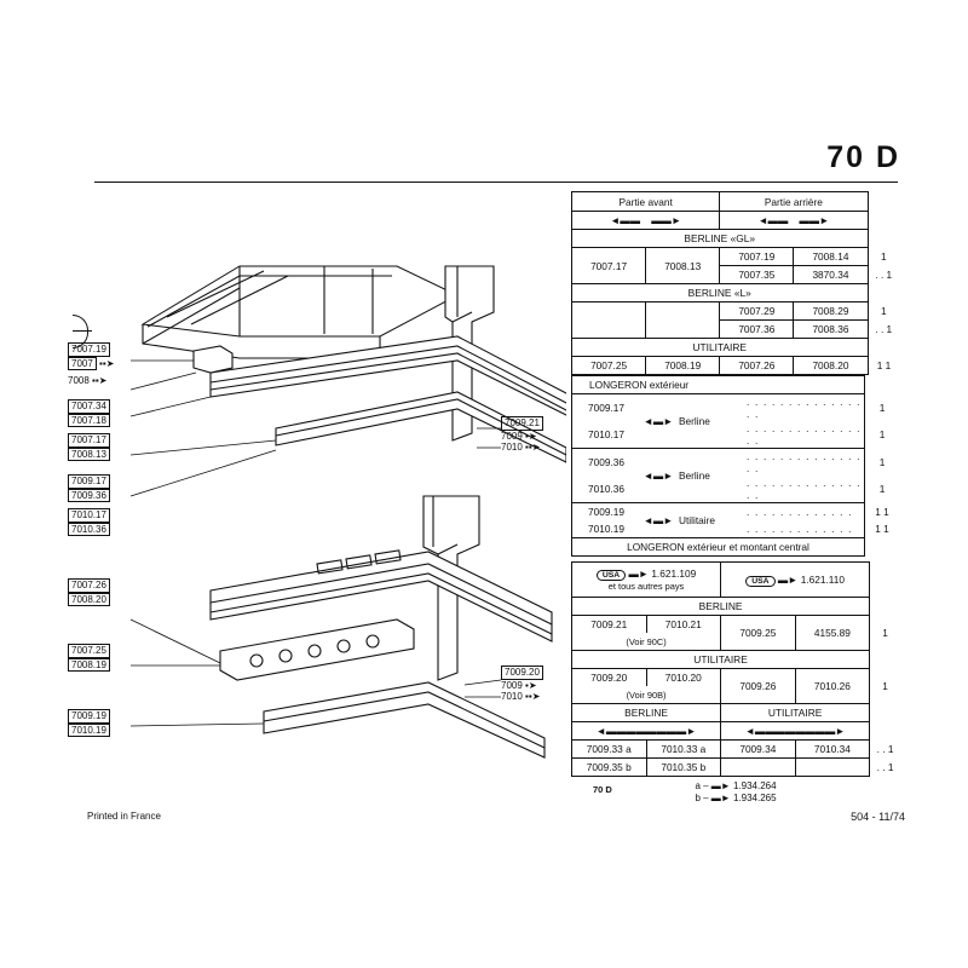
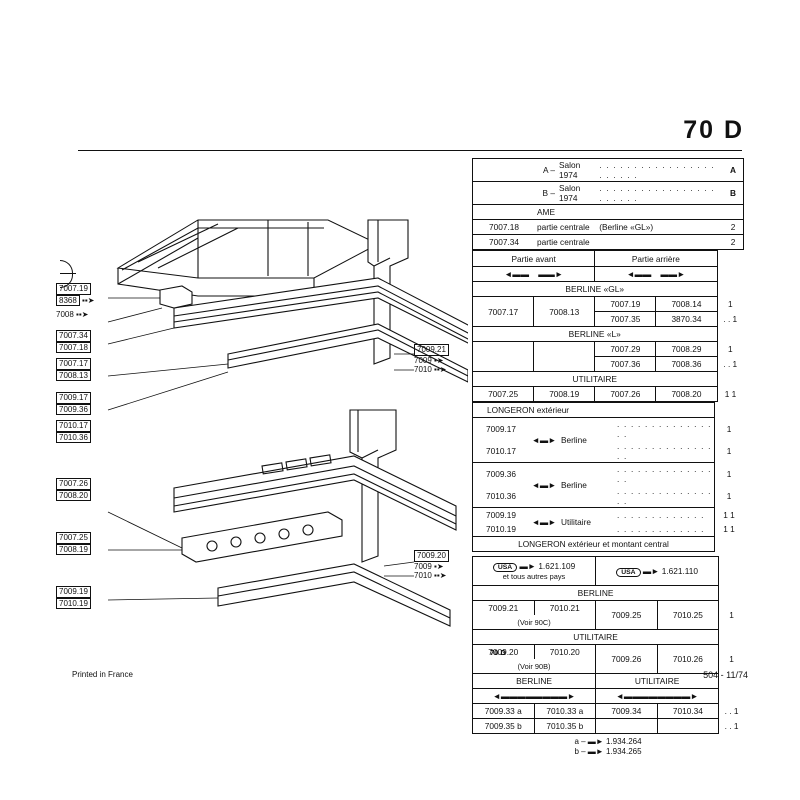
  70 D
  7007.19
- 7007 ▪▪➤
+ 8368 ▪▪➤
  7008 ▪▪➤
  7007.34
  7007.18
  7007.17
  7008.13
  7009.17
  7009.36
  7010.17
  7010.36
  7009.21
  7009 ▪➤
  7010 ▪▪➤
  7007.26
  7008.20
  7007.25
  7008.19
  7009.19
  7010.19
  7009.20
  7009 ▪➤
  7010 ▪▪➤
+ 	A –	Salon 1974	. . . . . . . . . . . . . . . . . . . . . . .	A
+ 	B –	Salon 1974	. . . . . . . . . . . . . . . . . . . . . . .	B
+ 	AME
+ 7007.18	partie centrale	(Berline «GL»)	2
+ 7007.34	partie centrale		2
  Partie avant	Partie arrière
  ◄▬▬ ▬▬►	◄▬▬ ▬▬►
  BERLINE «GL»
  7007.17	7008.13	7007.19	7008.14	1
  7007.35	3870.34	. . 1
  BERLINE «L»
  		7007.29	7008.29	1
  7007.36	7008.36	. . 1
  UTILITAIRE
  7007.25	7008.19	7007.26	7008.20	1 1
  LONGERON extérieur
  7009.17	◄▬►	Berline	. . . . . . . . . . . . . . . .	1
  7010.17	. . . . . . . . . . . . . . . .	1
  7009.36	◄▬►	Berline	. . . . . . . . . . . . . . . .	1
  7010.36	. . . . . . . . . . . . . . . .	1
  7009.19	◄▬►	Utilitaire	. . . . . . . . . . . . .	1 1
  7010.19	. . . . . . . . . . . . .	1 1
  LONGERON extérieur et montant central
  ▬► 1.621.109 et tous autres pays	▬► 1.621.110
  BERLINE
- 7009.21	7010.21	7009.25	4155.89	1
+ 7009.21	7010.21	7009.25	7010.25	1
  (Voir 90C)
  UTILITAIRE
  7009.20	7010.20	7009.26	7010.26	1
  (Voir 90B)
  BERLINE	UTILITAIRE
  ◄▬▬▬▬▬▬▬▬►	◄▬▬▬▬▬▬▬▬►
  7009.33 a	7010.33 a	7009.34	7010.34	. . 1
  7009.35 b	7010.35 b			. . 1
  a – ▬► 1.934.264
  b – ▬► 1.934.265
  Printed in France
  70 D
  504 - 11/74
